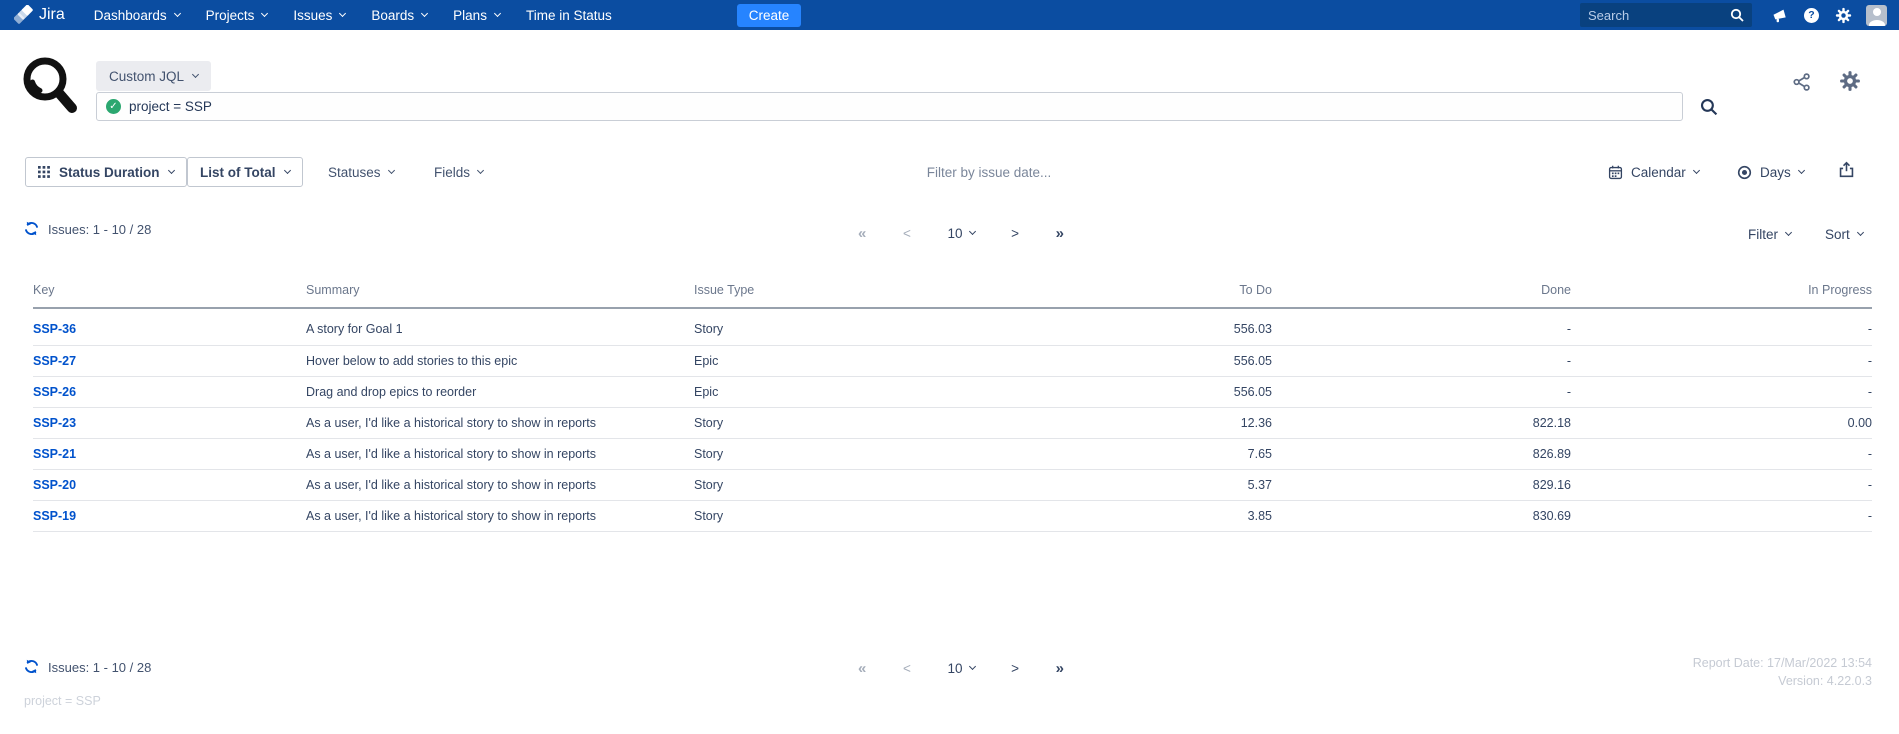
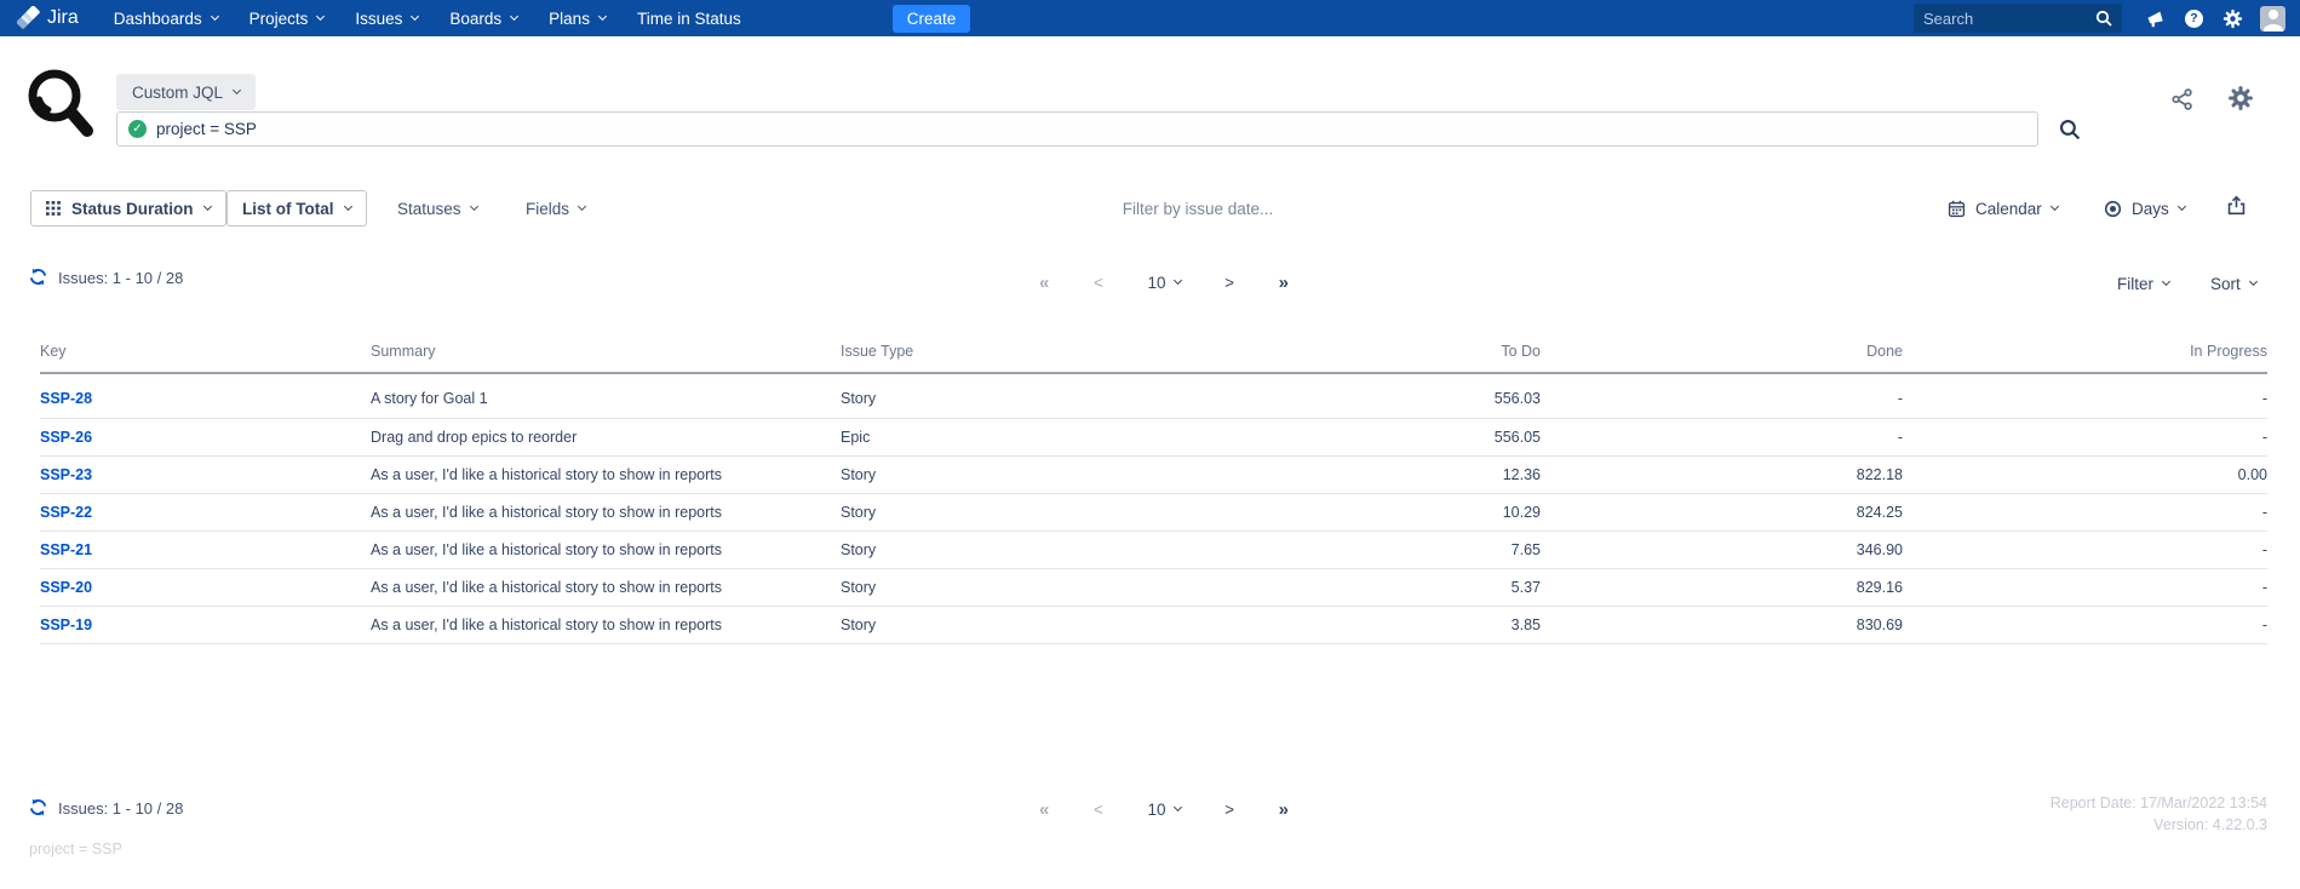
  Jira
  Dashboards
  Projects
  Issues
  Boards
  Plans
  Time in Status
  Create
  Search
  ?
  Custom JQL
  ✓
  project = SSP
  Status Duration
  List of Total
  Statuses
  Fields
  Filter by issue date...
  Calendar
  Days
  Issues: 1 - 10 / 28
  «
  <
  10
  >
  »
  Filter
  Sort
  Key	Summary	Issue Type	To Do	Done	In Progress
- SSP-36	A story for Goal 1	Story	556.03	-	-
+ SSP-28	A story for Goal 1	Story	556.03	-	-
- SSP-27	Hover below to add stories to this epic	Epic	556.05	-	-
  SSP-26	Drag and drop epics to reorder	Epic	556.05	-	-
  SSP-23	As a user, I'd like a historical story to show in reports	Story	12.36	822.18	0.00
+ SSP-22	As a user, I'd like a historical story to show in reports	Story	10.29	824.25	-
- SSP-21	As a user, I'd like a historical story to show in reports	Story	7.65	826.89	-
+ SSP-21	As a user, I'd like a historical story to show in reports	Story	7.65	346.90	-
  SSP-20	As a user, I'd like a historical story to show in reports	Story	5.37	829.16	-
  SSP-19	As a user, I'd like a historical story to show in reports	Story	3.85	830.69	-
  Issues: 1 - 10 / 28
  «
  <
  10
  >
  »
  Report Date: 17/Mar/2022 13:54
  Version: 4.22.0.3
  project = SSP
